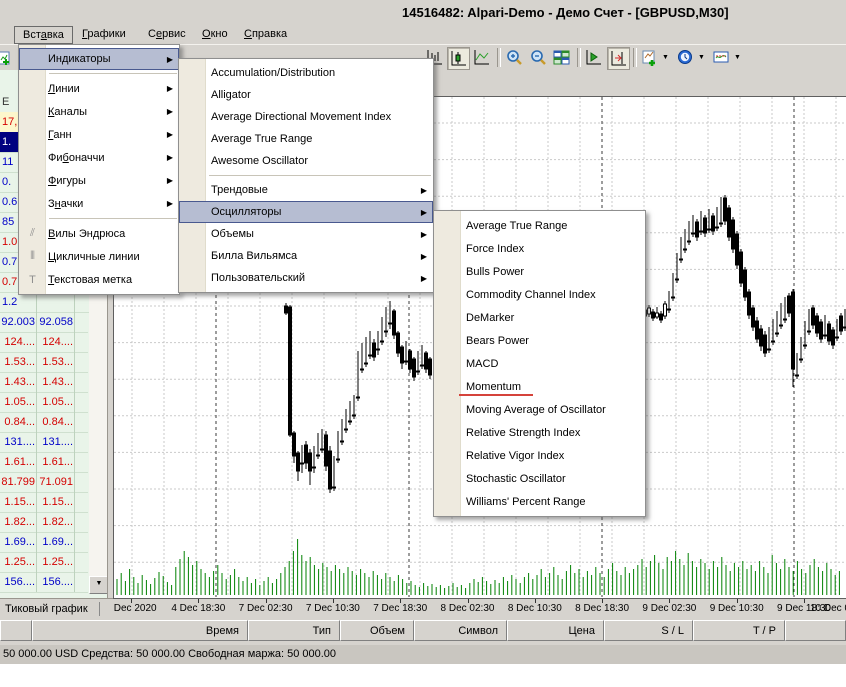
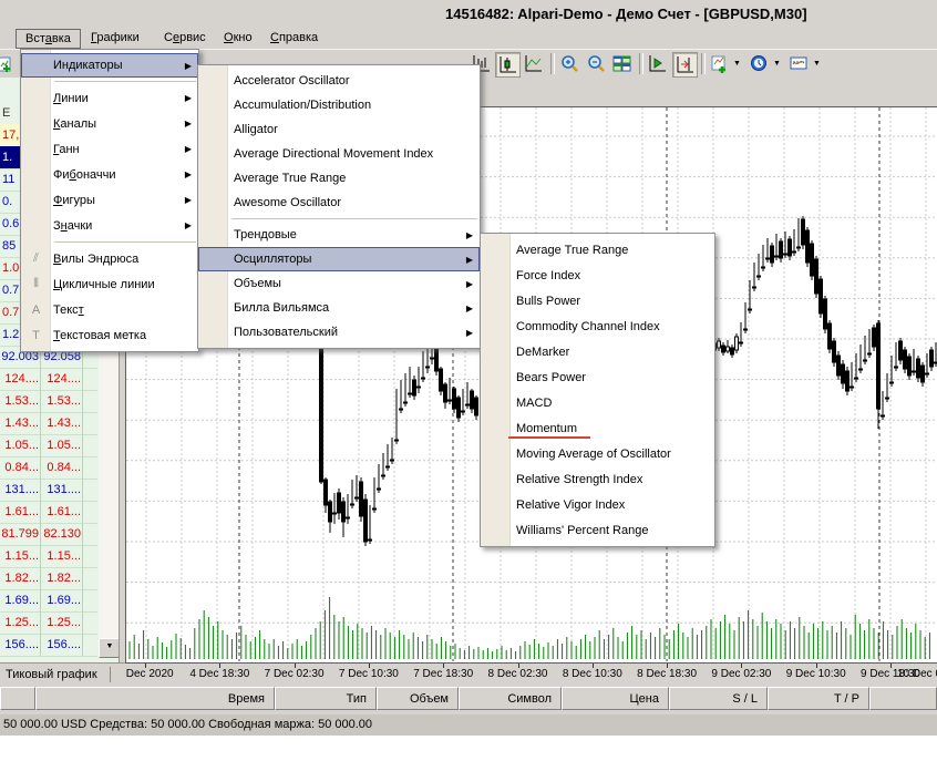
  14516482: Alpari-Demo - Демо Счет - [GBPUSD,M30]
  Вставка
  Графики
  Сервис
  Окно
  Справка
  Е
  17,
  1.
  11
  0.
  0.6
  85
  1.0
  0.7
  0.7
  1.2
  92.003
  92.058
  124....
  124....
  1.53...
  1.53...
  1.43...
  1.43...
  1.05...
  1.05...
  0.84...
  0.84...
  131....
  131....
  1.61...
  1.61...
  81.799
- 71.091
+ 82.130
  1.15...
  1.15...
  1.82...
  1.82...
  1.69...
  1.69...
  1.25...
  1.25...
  156....
  156....
  Dec 2020
  4 Dec 18:30
  7 Dec 02:30
  7 Dec 10:30
  7 Dec 18:30
  8 Dec 02:30
  8 Dec 10:30
  8 Dec 18:30
  9 Dec 02:30
  9 Dec 10:30
  9 Dec 18:30
  10 Dec
  Тиковый график
  Время
  Тип
  Объем
  Символ
  Цена
  S / L
  T / P
  50 000.00 USD Средства: 50 000.00 Свободная маржа: 50 000.00
  Индикаторы
  ▶
  Линии
  ▶
  Каналы
  ▶
  Ганн
  ▶
  Фибоначчи
  ▶
  Фигуры
  ▶
  Значки
  ▶
  ⫽
  Вилы Эндрюса
  ⦀
  Цикличные линии
+ A
+ Текст
  T
  Текстовая метка
+ Accelerator Oscillator
  Accumulation/Distribution
  Alligator
  Average Directional Movement Index
  Average True Range
  Awesome Oscillator
  Трендовые
  ▶
  Осцилляторы
  ▶
  Объемы
  ▶
  Билла Вильямса
  ▶
  Пользовательский
  ▶
  Average True Range
  Force Index
  Bulls Power
  Commodity Channel Index
  DeMarker
  Bears Power
  MACD
  Momentum
  Moving Average of Oscillator
  Relative Strength Index
  Relative Vigor Index
- Stochastic Oscillator
  Williams' Percent Range
